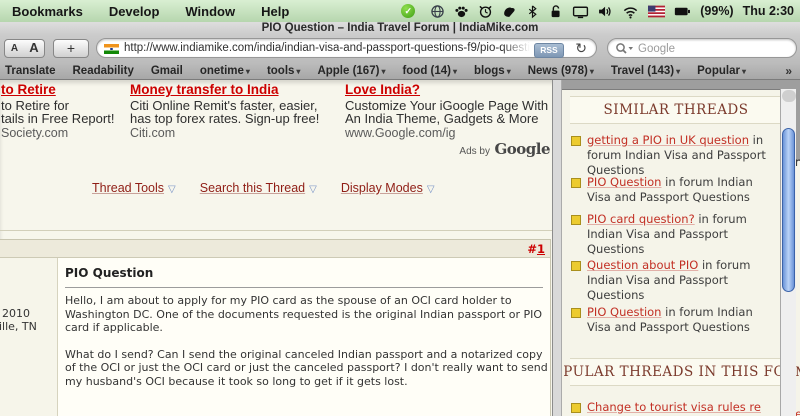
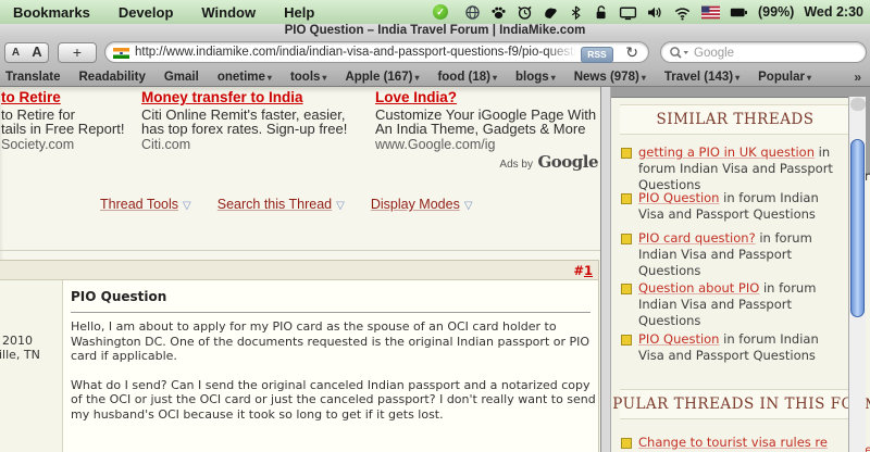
  Bookmarks
  Develop
  Window
  Help
  (99%)
- Thu 2:30
+ Wed 2:30
  PIO Question – India Travel Forum | IndiaMike.com
  A
  A
  +
  http://www.indiamike.com/india/indian-visa-and-passport-questions-f9/pio-questi
  RSS
  ↻
  Google
  Translate
  Readability
  Gmail
  onetime
  tools
  Apple (167)
- food (14)
+ food (18)
  blogs
  News (978)
  Travel (143)
  Popular
  »
  to Retire
  to Retire for
  tails in Free Report!
  Society.com
  Money transfer to India
  Citi Online Remit's faster, easier,
  has top forex rates. Sign-up free!
  Citi.com
  Love India?
  Customize Your iGoogle Page With
  An India Theme, Gadgets & More
  www.Google.com/ig
  Ads by Google
  Thread Tools
  Search this Thread
  Display Modes
  #1
  2010
  ille, TN
  PIO Question
  Hello, I am about to apply for my PIO card as the spouse of an OCI card holder to Washington DC. One of the documents requested is the original Indian passport or PIO card if applicable.
  What do I send? Can I send the original canceled Indian passport and a notarized copy of the OCI or just the OCI card or just the canceled passport? I don't really want to send my husband's OCI because it took so long to get if it gets lost.
  SIMILAR THREADS
  getting a PIO in UK question in forum Indian Visa and Passport Questions
  PIO Question in forum Indian Visa and Passport Questions
  PIO card question? in forum Indian Visa and Passport Questions
  Question about PIO in forum Indian Visa and Passport Questions
  PIO Question in forum Indian Visa and Passport Questions
  PULAR THREADS IN THIS F
  Change to tourist visa rules re
  n
  e
